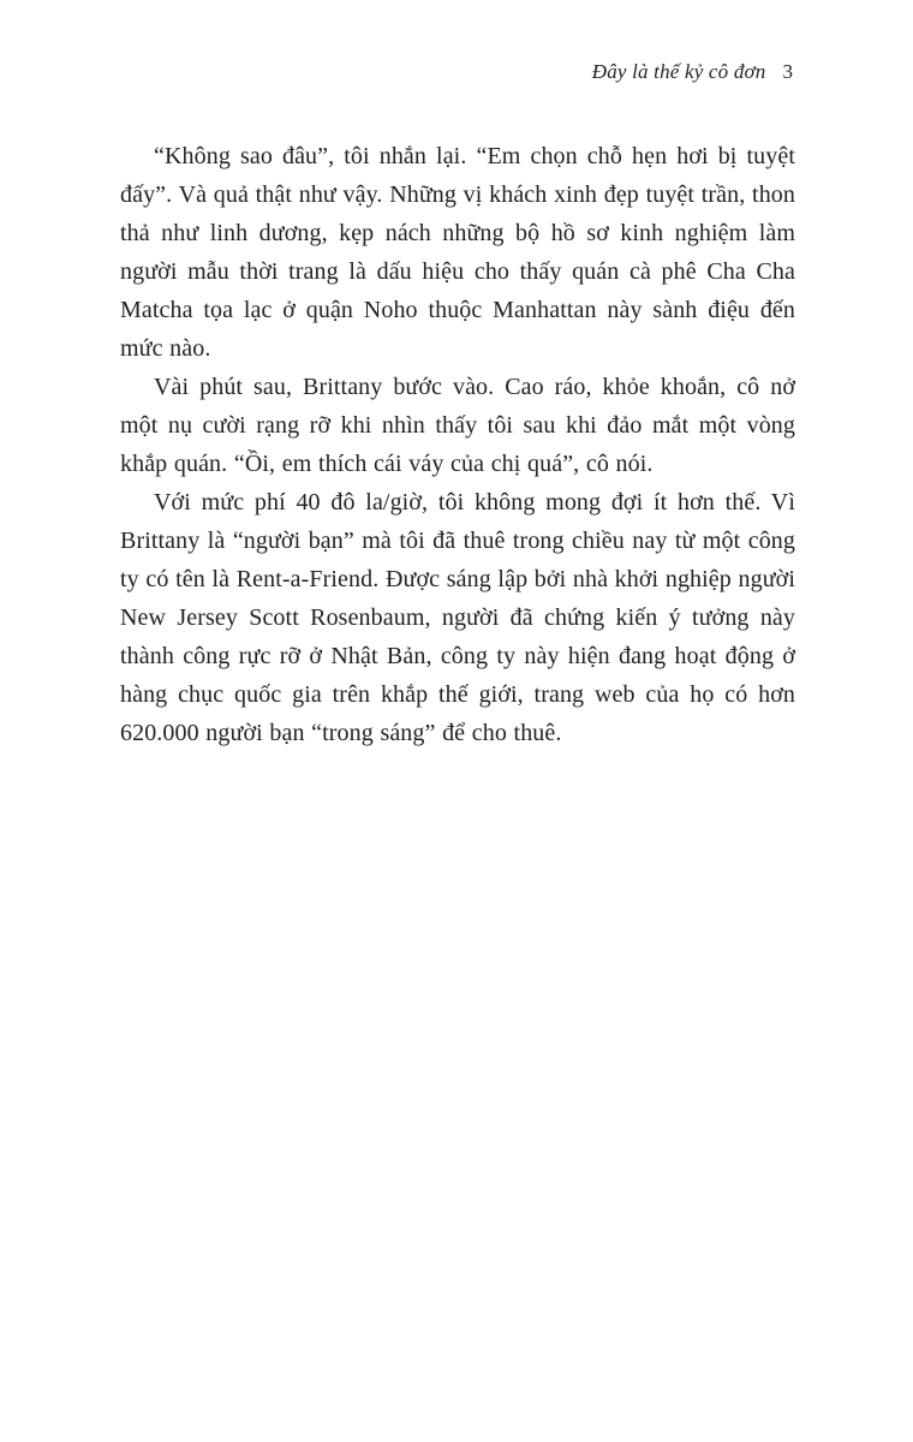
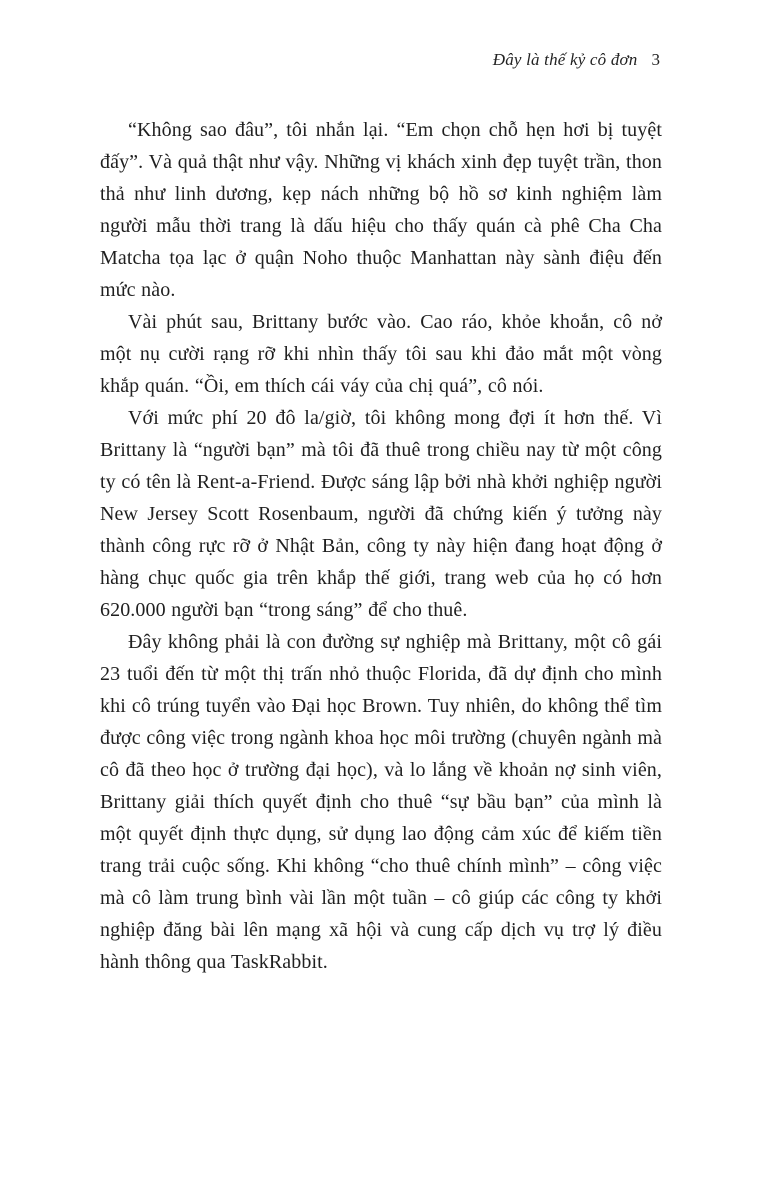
  Đây là thế kỷ cô đơn
  3
  “Không sao đâu”, tôi nhắn lại. “Em chọn chỗ hẹn hơi bị tuyệt đấy”. Và quả thật như vậy. Những vị khách xinh đẹp tuyệt trần, thon thả như linh dương, kẹp nách những bộ hồ sơ kinh nghiệm làm người mẫu thời trang là dấu hiệu cho thấy quán cà phê Cha Cha Matcha tọa lạc ở quận Noho thuộc Manhattan này sành điệu đến mức nào.
  Vài phút sau, Brittany bước vào. Cao ráo, khỏe khoắn, cô nở một nụ cười rạng rỡ khi nhìn thấy tôi sau khi đảo mắt một vòng khắp quán. “Ồi, em thích cái váy của chị quá”, cô nói.
- Với mức phí 40 đô la/giờ, tôi không mong đợi ít hơn thế. Vì Brittany là “người bạn” mà tôi đã thuê trong chiều nay từ một công ty có tên là Rent-a-Friend. Được sáng lập bởi nhà khởi nghiệp người New Jersey Scott Rosenbaum, người đã chứng kiến ý tưởng này thành công rực rỡ ở Nhật Bản, công ty này hiện đang hoạt động ở hàng chục quốc gia trên khắp thế giới, trang web của họ có hơn 620.000 người bạn “trong sáng” để cho thuê.
+ Với mức phí 20 đô la/giờ, tôi không mong đợi ít hơn thế. Vì Brittany là “người bạn” mà tôi đã thuê trong chiều nay từ một công ty có tên là Rent-a-Friend. Được sáng lập bởi nhà khởi nghiệp người New Jersey Scott Rosenbaum, người đã chứng kiến ý tưởng này thành công rực rỡ ở Nhật Bản, công ty này hiện đang hoạt động ở hàng chục quốc gia trên khắp thế giới, trang web của họ có hơn 620.000 người bạn “trong sáng” để cho thuê.
+ Đây không phải là con đường sự nghiệp mà Brittany, một cô gái 23 tuổi đến từ một thị trấn nhỏ thuộc Florida, đã dự định cho mình khi cô trúng tuyển vào Đại học Brown. Tuy nhiên, do không thể tìm được công việc trong ngành khoa học môi trường (chuyên ngành mà cô đã theo học ở trường đại học), và lo lắng về khoản nợ sinh viên, Brittany giải thích quyết định cho thuê “sự bầu bạn” của mình là một quyết định thực dụng, sử dụng lao động cảm xúc để kiếm tiền trang trải cuộc sống. Khi không “cho thuê chính mình” – công việc mà cô làm trung bình vài lần một tuần – cô giúp các công ty khởi nghiệp đăng bài lên mạng xã hội và cung cấp dịch vụ trợ lý điều hành thông qua TaskRabbit.
